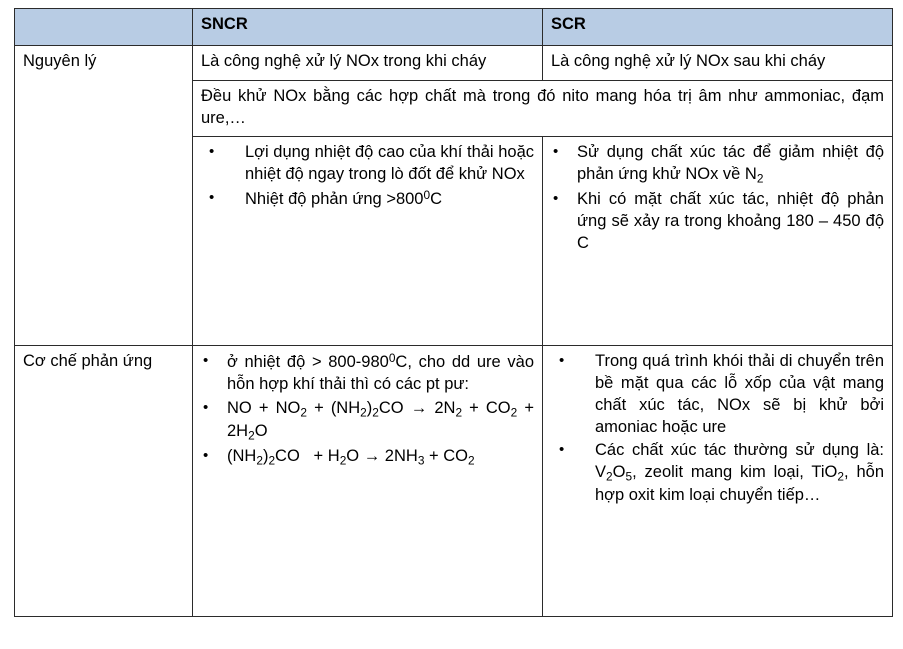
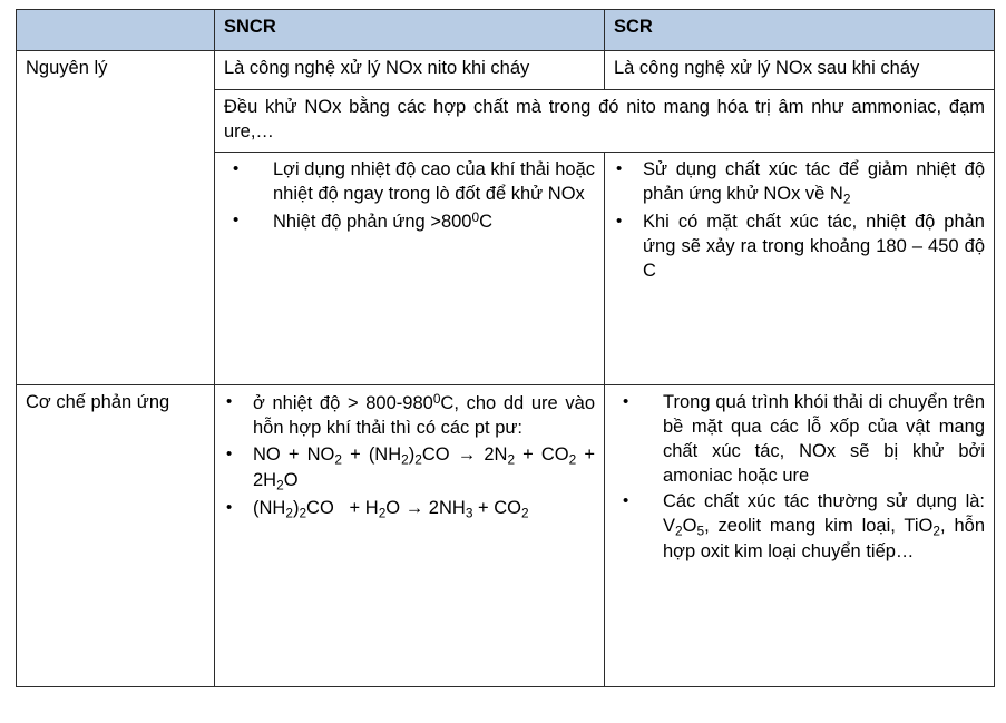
  	SNCR	SCR
- Nguyên lý	Là công nghệ xử lý NOx trong khi cháy	Là công nghệ xử lý NOx sau khi cháy
+ Nguyên lý	Là công nghệ xử lý NOx nito khi cháy	Là công nghệ xử lý NOx sau khi cháy
  Đều khử NOx bằng các hợp chất mà trong đó nito mang hóa trị âm như ammoniac, đạm ure,…
  Lợi dụng nhiệt độ cao của khí thải hoặc nhiệt độ ngay trong lò đốt để khử NOx Nhiệt độ phản ứng >8000C	Sử dụng chất xúc tác để giảm nhiệt độ phản ứng khử NOx về N2 Khi có mặt chất xúc tác, nhiệt độ phản ứng sẽ xảy ra trong khoảng 180 – 450 độ C
  Cơ chế phản ứng	ở nhiệt độ > 800-9800C, cho dd ure vào hỗn hợp khí thải thì có các pt pư: NO + NO2 + (NH2)2CO → 2N2 + CO2 + 2H2O (NH2)2CO + H2O → 2NH3 + CO2	Trong quá trình khói thải di chuyển trên bề mặt qua các lỗ xốp của vật mang chất xúc tác, NOx sẽ bị khử bởi amoniac hoặc ure Các chất xúc tác thường sử dụng là: V2O5, zeolit mang kim loại, TiO2, hỗn hợp oxit kim loại chuyển tiếp…
